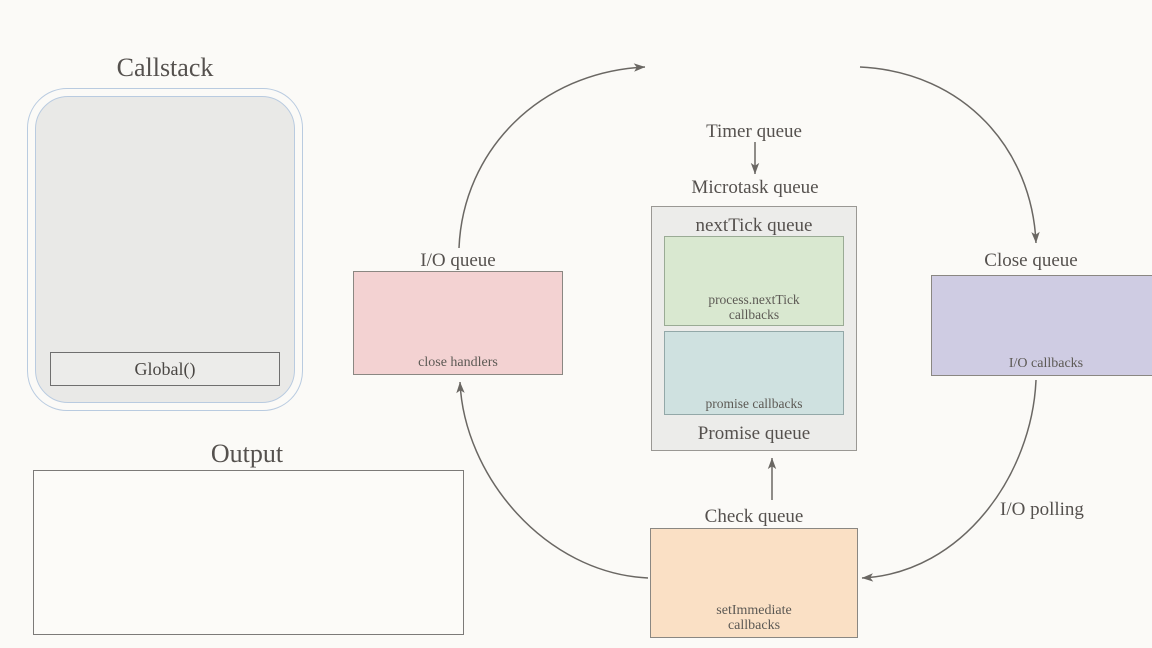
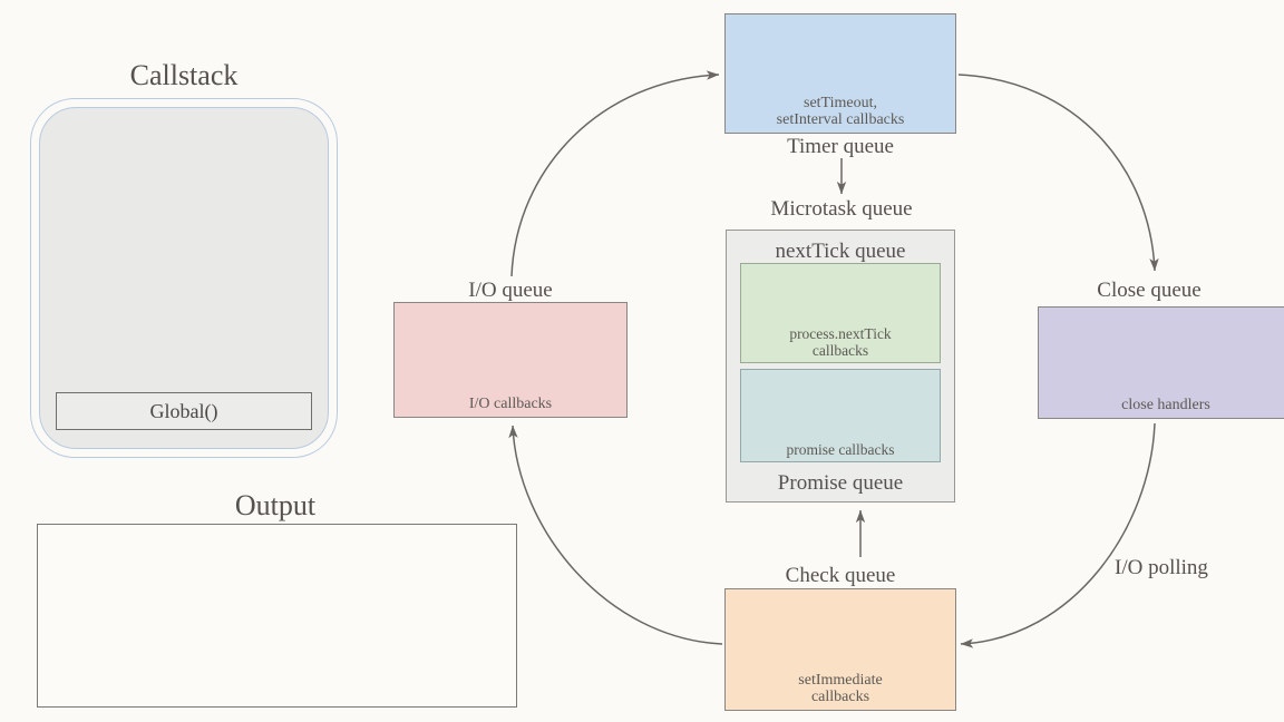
  Callstack
  Global()
  Output
+ setTimeout,
+ setInterval callbacks
  Timer queue
  Microtask queue
  nextTick queue
  process.nextTick
  callbacks
  promise callbacks
  Promise queue
  I/O queue
- close handlers
+ I/O callbacks
  Close queue
- I/O callbacks
+ close handlers
  Check queue
  setImmediate
  callbacks
  I/O polling
